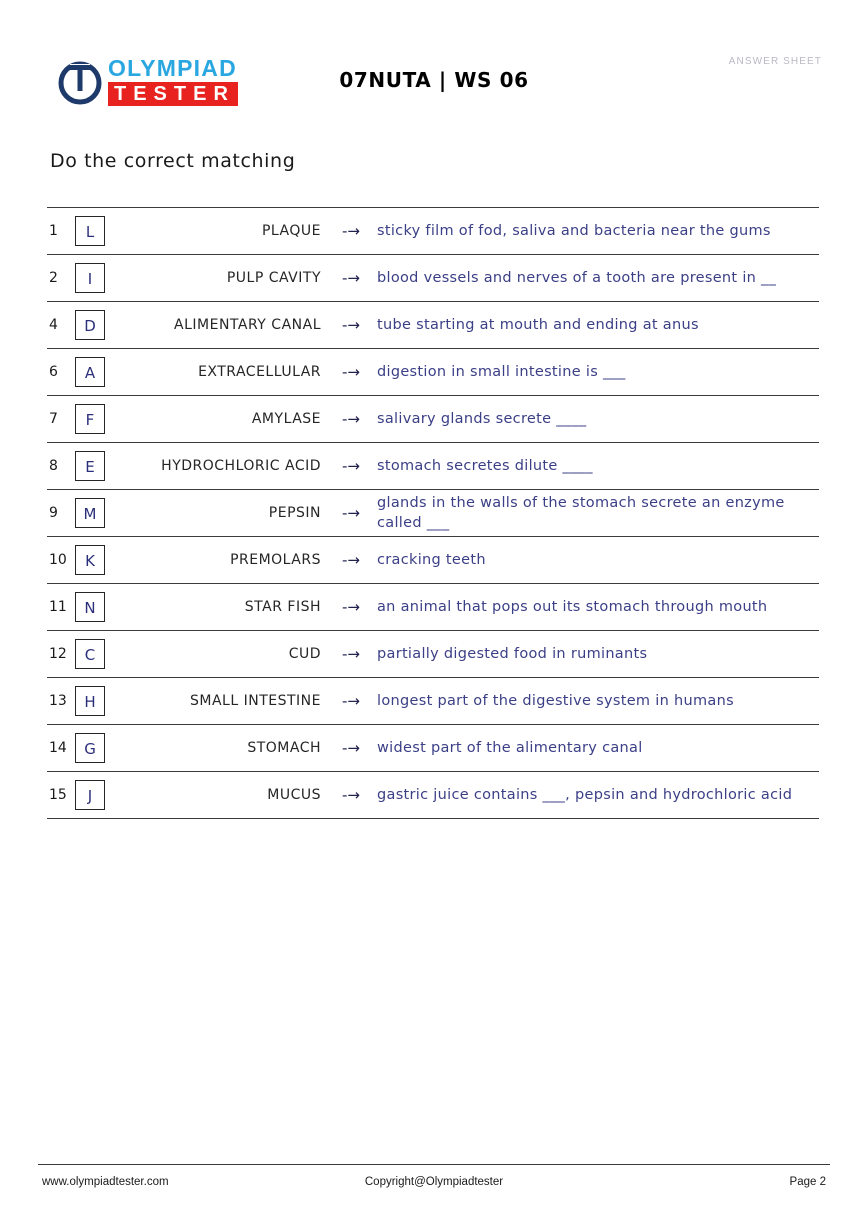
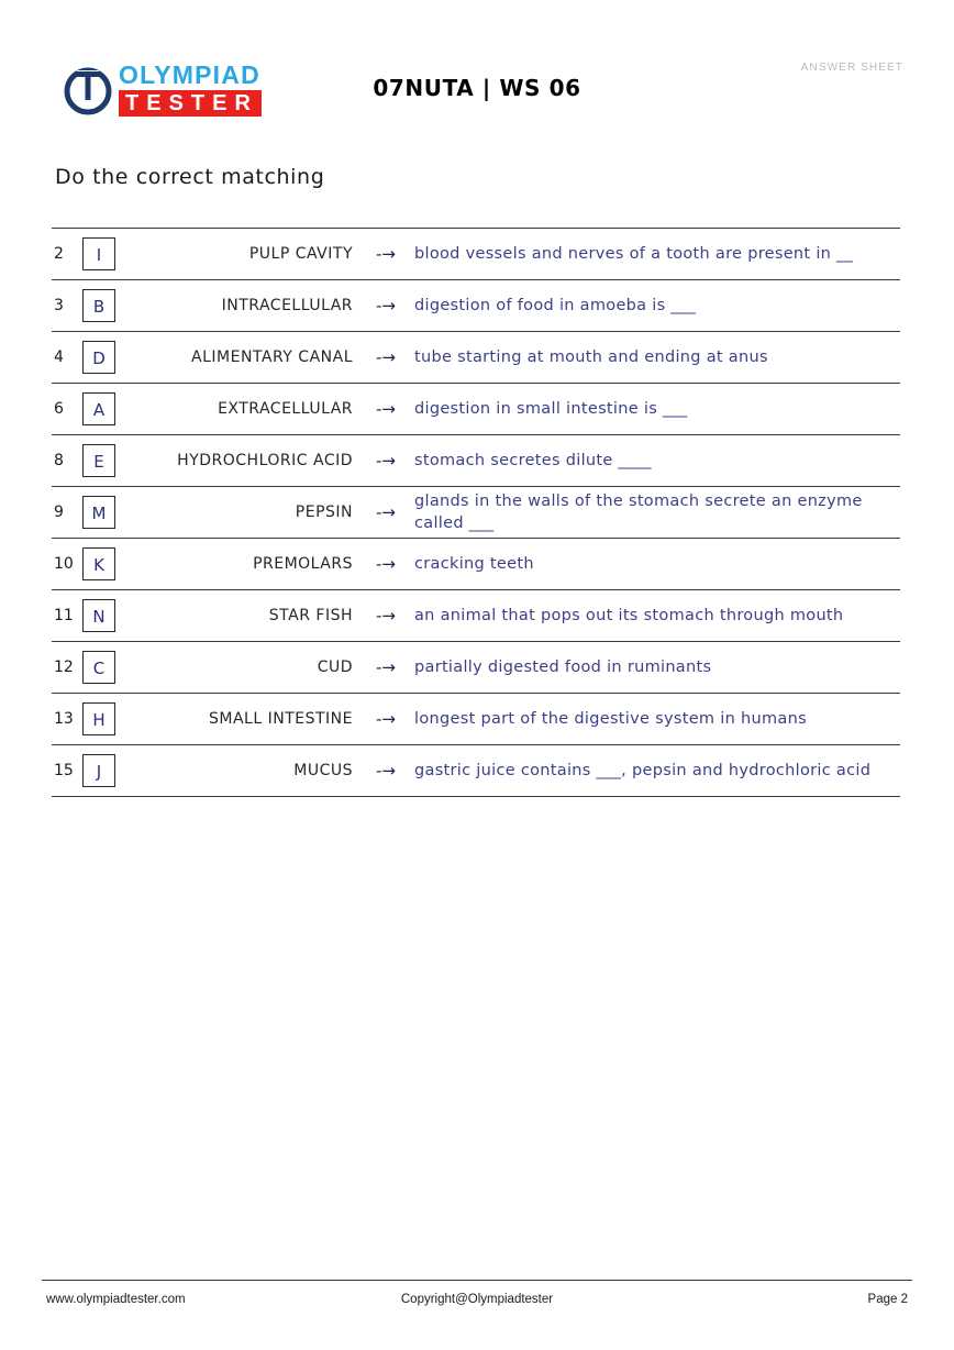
  OLYMPIAD
  TESTER
  07NUTA | WS 06
  ANSWER SHEET
  Do the correct matching
- 1	L	PLAQUE	-→	sticky film of fod, saliva and bacteria near the gums
  2	I	PULP CAVITY	-→	blood vessels and nerves of a tooth are present in __
+ 3	B	INTRACELLULAR	-→	digestion of food in amoeba is ___
  4	D	ALIMENTARY CANAL	-→	tube starting at mouth and ending at anus
  6	A	EXTRACELLULAR	-→	digestion in small intestine is ___
- 7	F	AMYLASE	-→	salivary glands secrete ____
  8	E	HYDROCHLORIC ACID	-→	stomach secretes dilute ____
  9	M	PEPSIN	-→	glands in the walls of the stomach secrete an enzyme called ___
  10	K	PREMOLARS	-→	cracking teeth
  11	N	STAR FISH	-→	an animal that pops out its stomach through mouth
  12	C	CUD	-→	partially digested food in ruminants
  13	H	SMALL INTESTINE	-→	longest part of the digestive system in humans
- 14	G	STOMACH	-→	widest part of the alimentary canal
  15	J	MUCUS	-→	gastric juice contains ___, pepsin and hydrochloric acid
  www.olympiadtester.com
  Copyright@Olympiadtester
  Page 2
